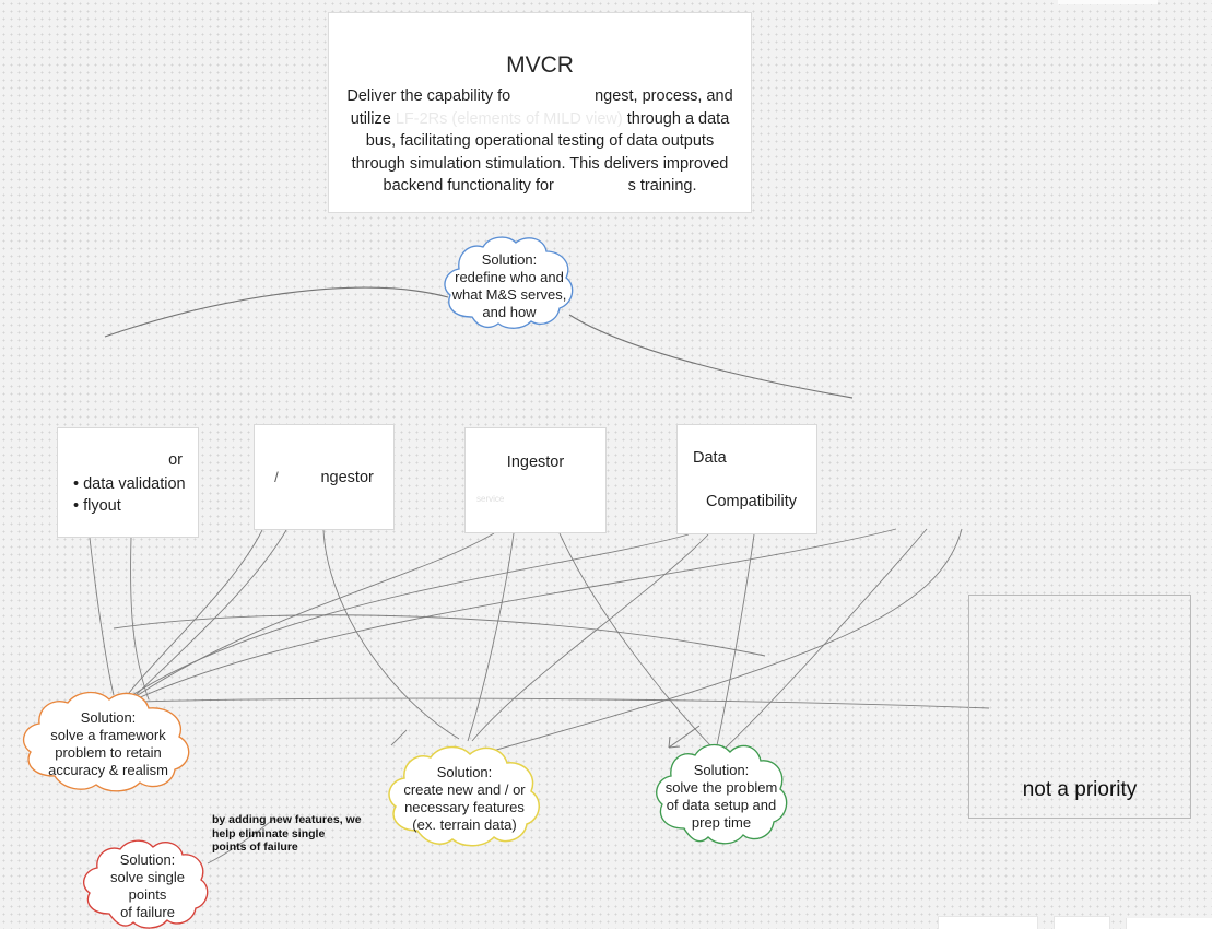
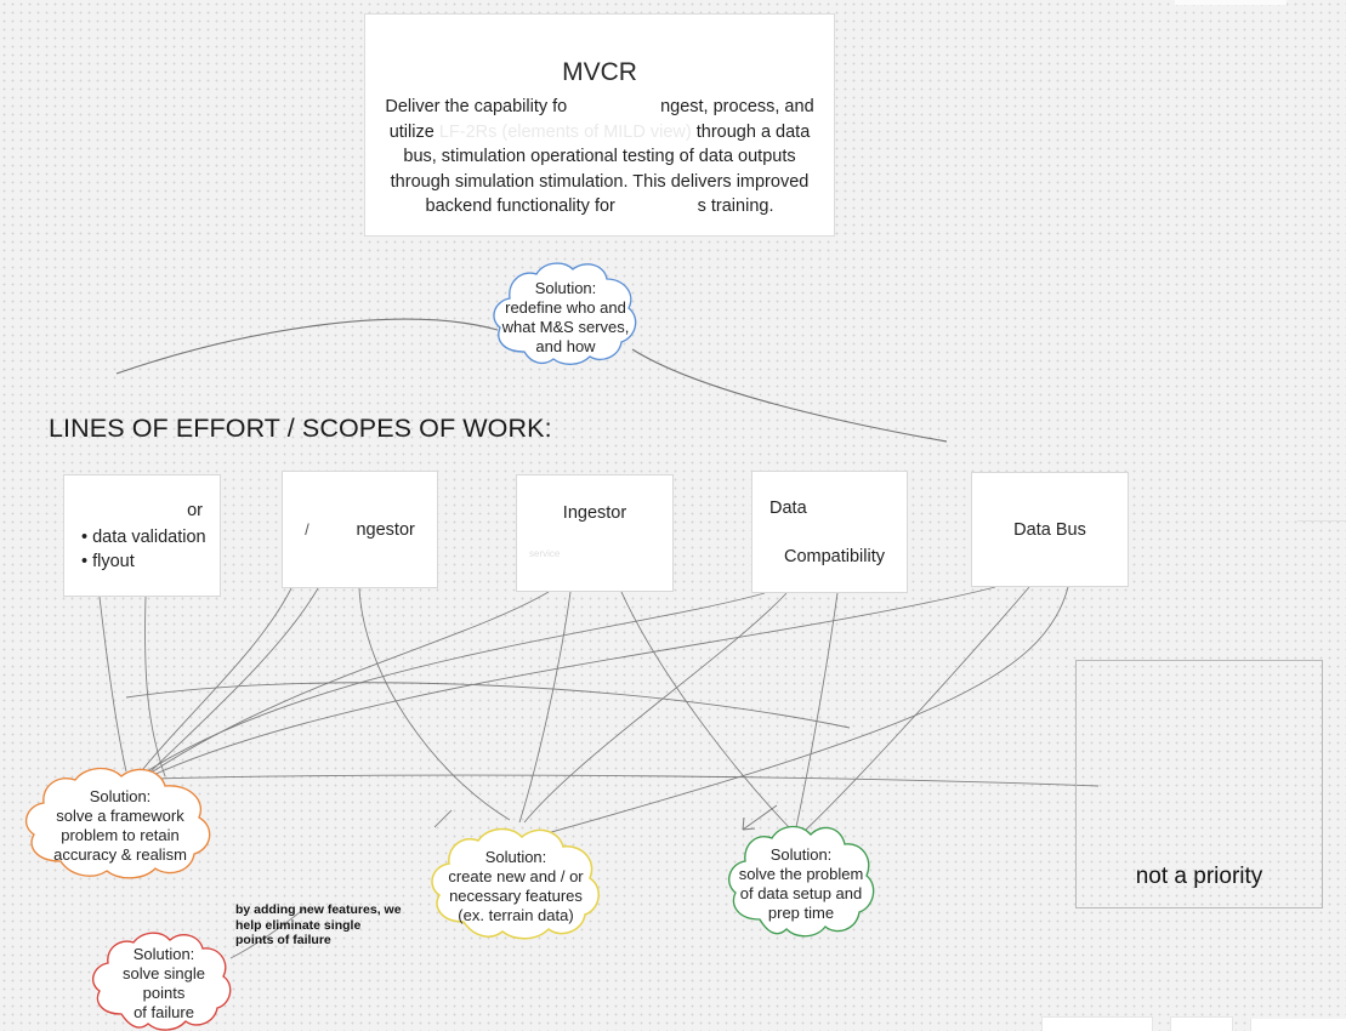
  MVCR
- Deliver the capability fo ngest, process, and utilize through a data bus, facilitating operational testing of data outputs through simulation stimulation. This delivers improved backend functionality foroperationss training.
+ Deliver the capability fo ngest, process, and utilize through a data bus, stimulation operational testing of data outputs through simulation stimulation. This delivers improved backend functionality foroperationss training.
+ LINES OF EFFORT / SCOPES OF WORK:
  Data Processor
  data validation
  flyout
  /Data Ingestor
  Ingestor
  service
  DataCollection
  Compatibility
+ Data Bus
  Solution:
  redefine who and
  what M&S serves,
  and how
  Solution:
  solve a framework
  problem to retain
  accuracy & realism
  Solution:
  create new and / or
  necessary features
  (ex. terrain data)
  Solution:
  solve the problem
  of data setup and
  prep time
  Solution:
  solve single points
  of failure
  by adding new features, we
  help eliminate single
  points of failure
  not a priority
